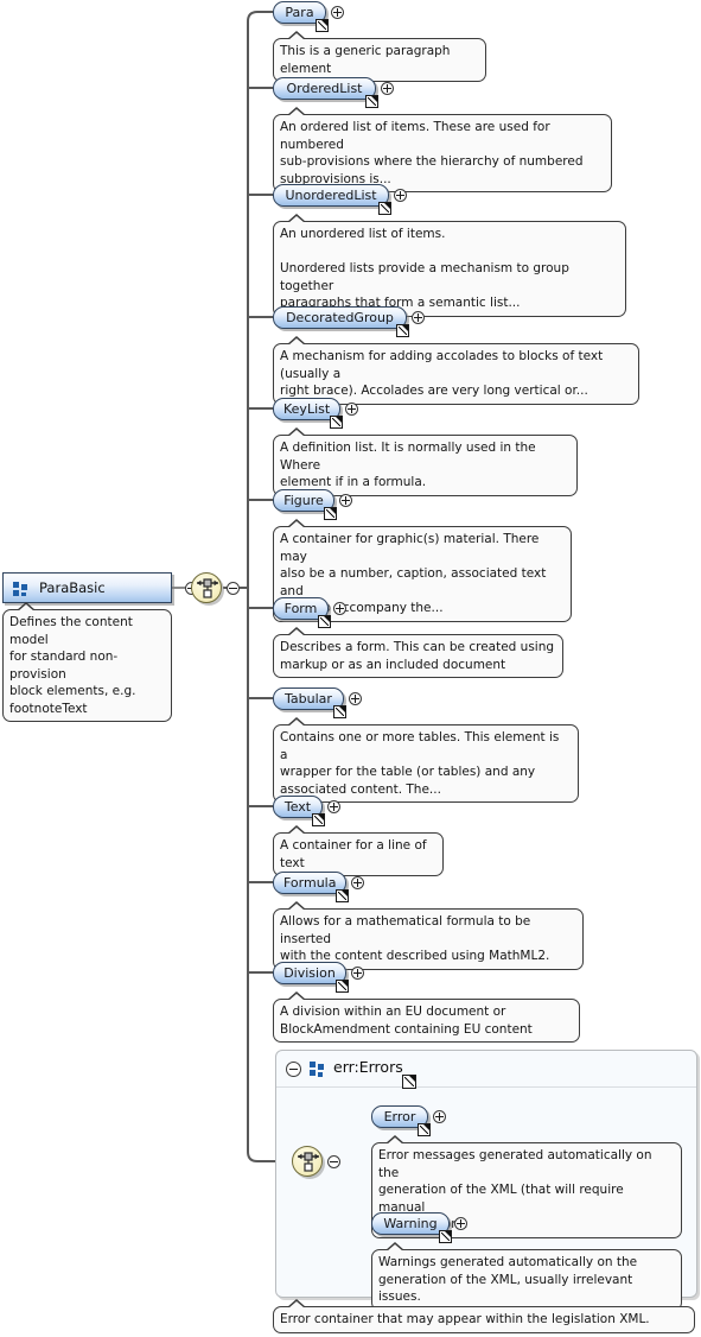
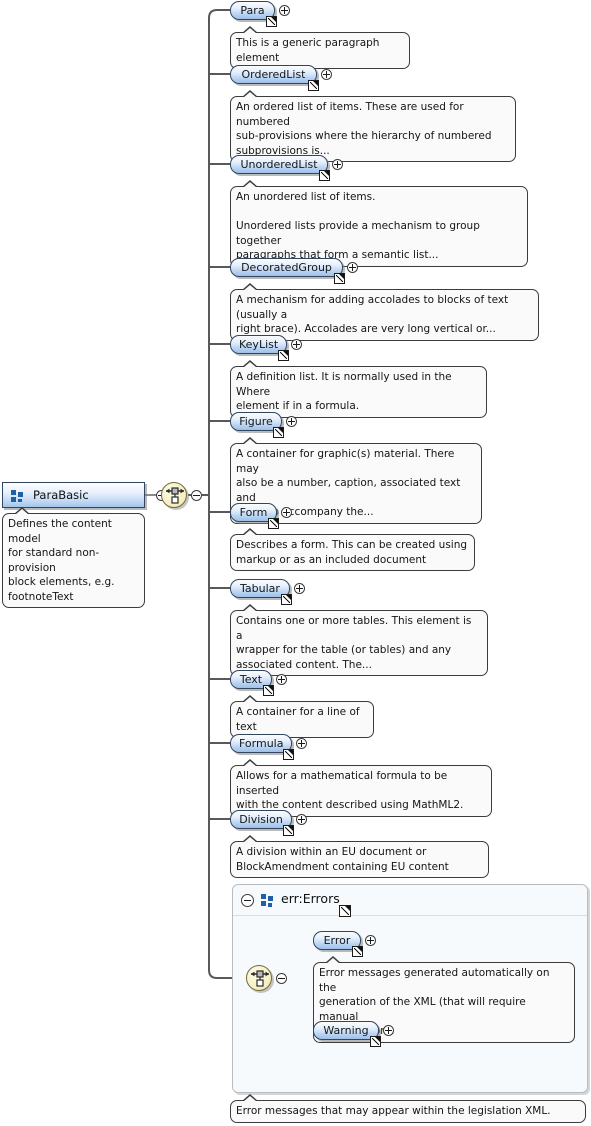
  ParaBasic
  Defines the content model
  for standard non-provision
  block elements, e.g.
  footnoteText
  Para
  This is a generic paragraph element
  OrderedList
  An ordered list of items. These are used for numbered
  sub-provisions where the hierarchy of numbered
  subprovisions is...
  UnorderedList
  An unordered list of items.
  Unordered lists provide a mechanism to group together
  paragraphs that form a semantic list...
  DecoratedGroup
  A mechanism for adding accolades to blocks of text (usually a
  right brace). Accolades are very long vertical or...
  KeyList
  A definition list. It is normally used in the Where
  element if in a formula.
  Figure
  A container for graphic(s) material. There may
  also be a number, caption, associated text and
  Form
  Describes a form. This can be created using
  markup or as an included document
  Tabular
  Contains one or more tables. This element is a
  wrapper for the table (or tables) and any
  associated content. The...
  Text
  A container for a line of text
  Formula
  Allows for a mathematical formula to be inserted
  with the content described using MathML2.
  Division
  A division within an EU document or
  BlockAmendment containing EU content
  err:Errors
  Error
  Error messages generated automatically on the
  generation of the XML (that will require manual
  Warning
- Warnings generated automatically on the
- generation of the XML, usually irrelevant issues.
- Error container that may appear within the legislation XML.
+ Error messages that may appear within the legislation XML.
